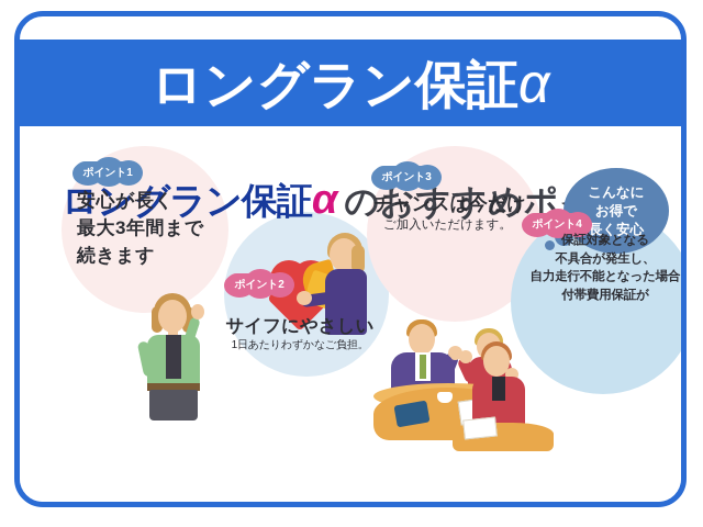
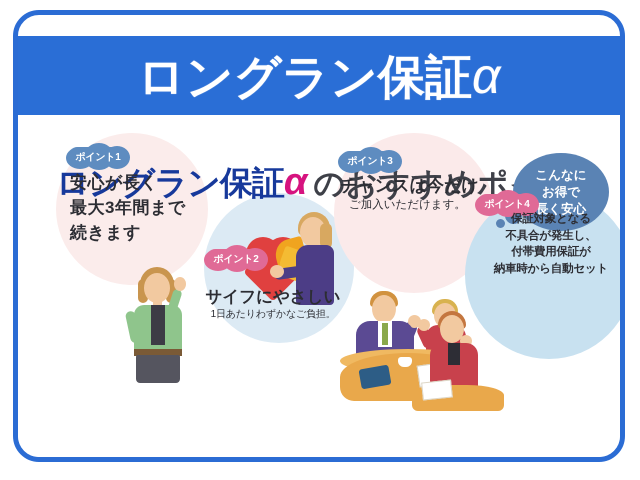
  ロングラン保証α
  ロングラン保証α のおすすめポ
  こんなに
  お得で
  長く安心
  ポイント1
  安心が長く
  最大3年間まで
  続きます
  ポイント2
  サイフにやさしい
  1日あたりわずかなご負担。
  ポイント3
  チャンスは今だけ
  ご加入いただけます。
  ポイント4
  保証対象となる
  不具合が発生し、
- 自力走行不能となった場合
  付帯費用保証が
+ 納車時から自動セット
